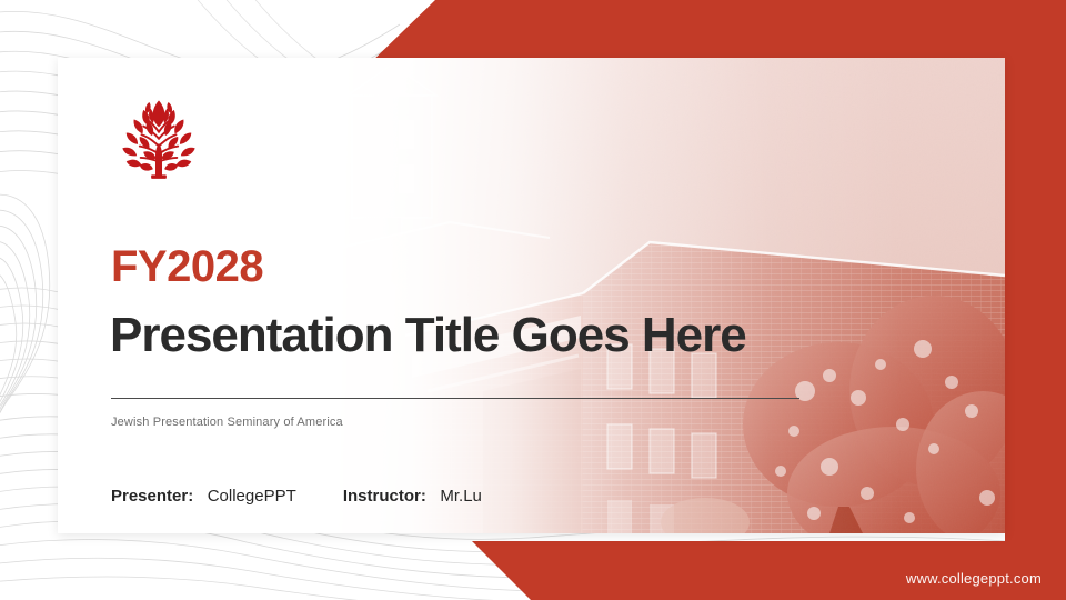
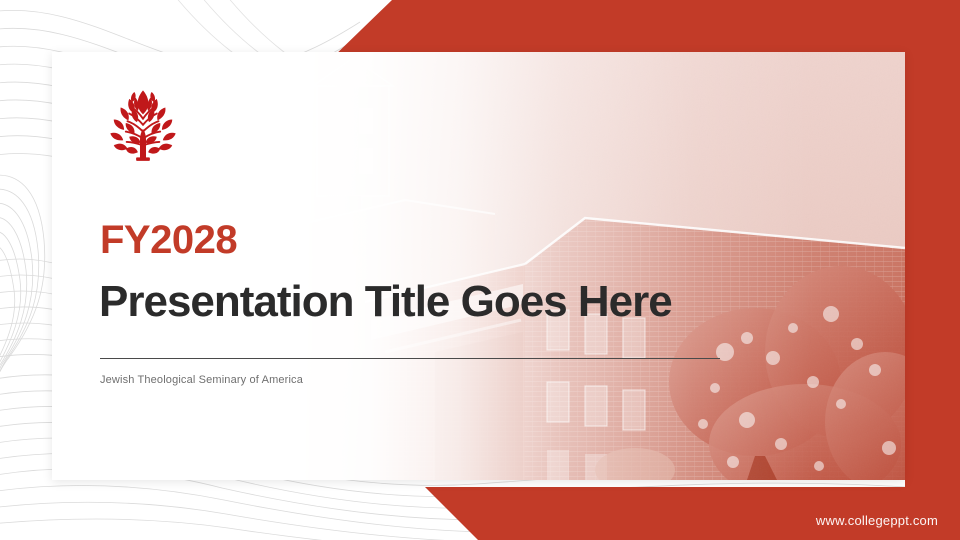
  FY2028
  Presentation Title Goes Here
- Jewish Presentation Seminary of America
+ Jewish Theological Seminary of America
- Presenter: CollegePPT Instructor: Mr.Lu
  www.collegeppt.com
